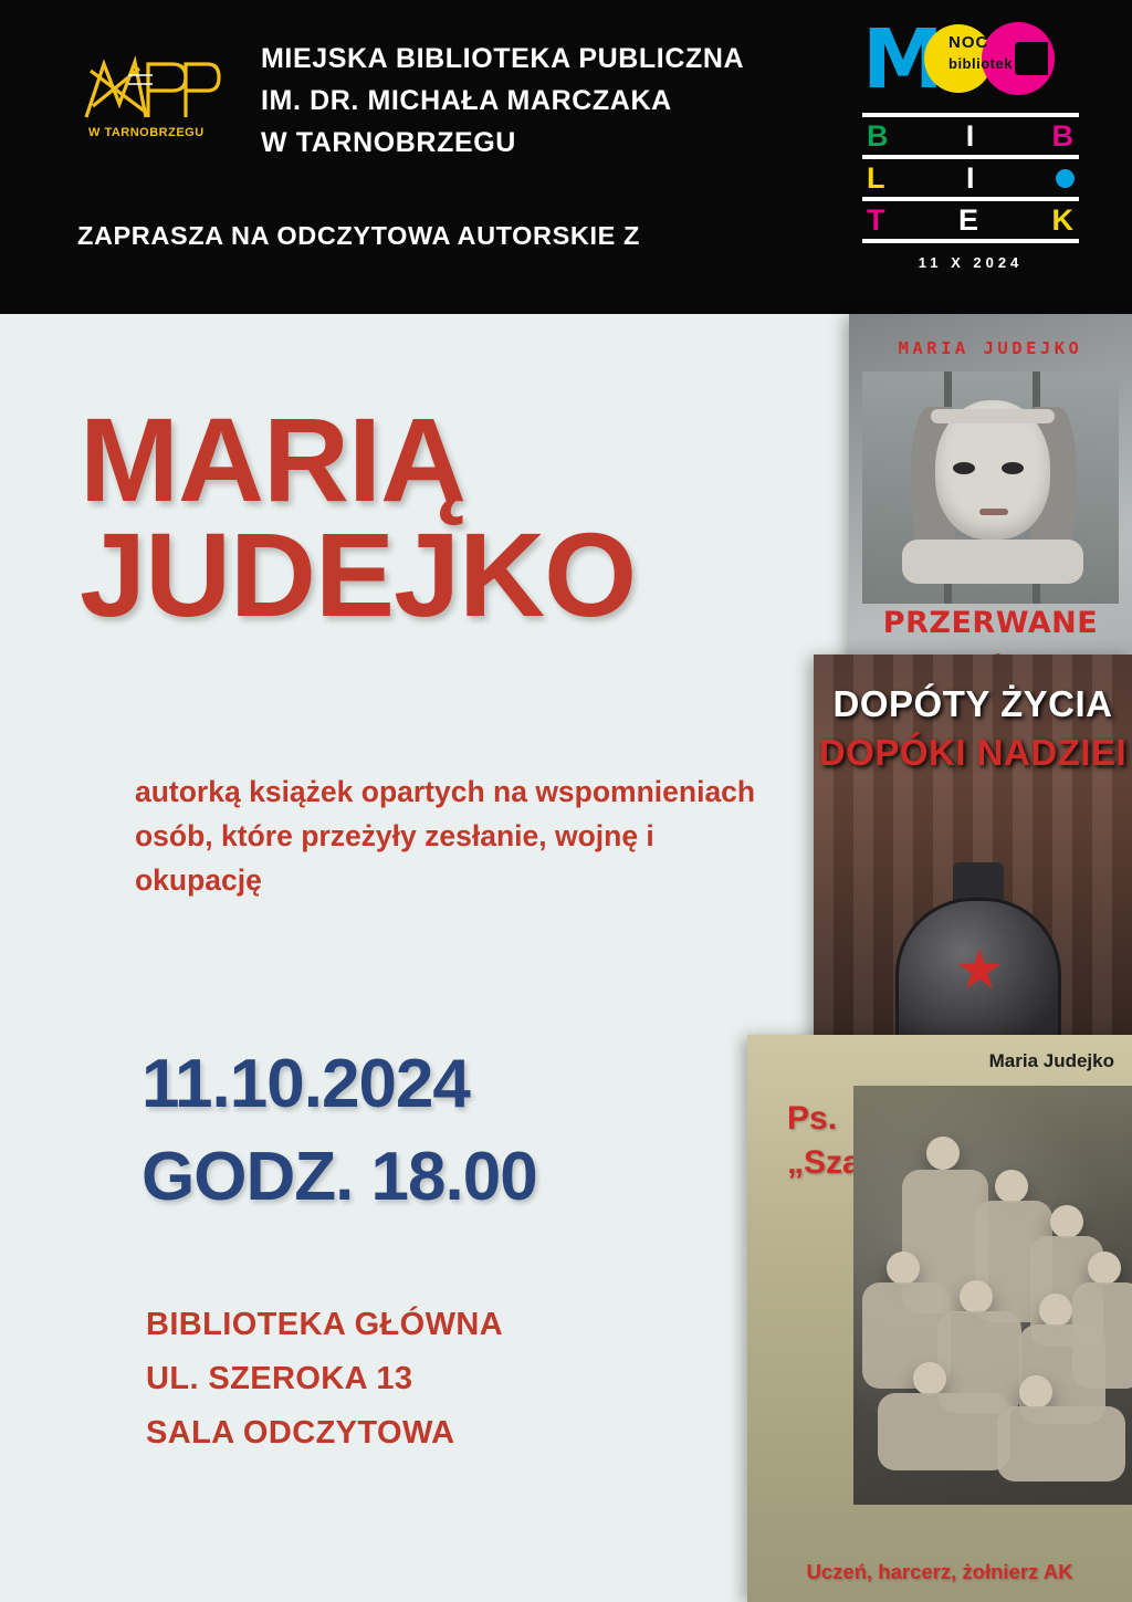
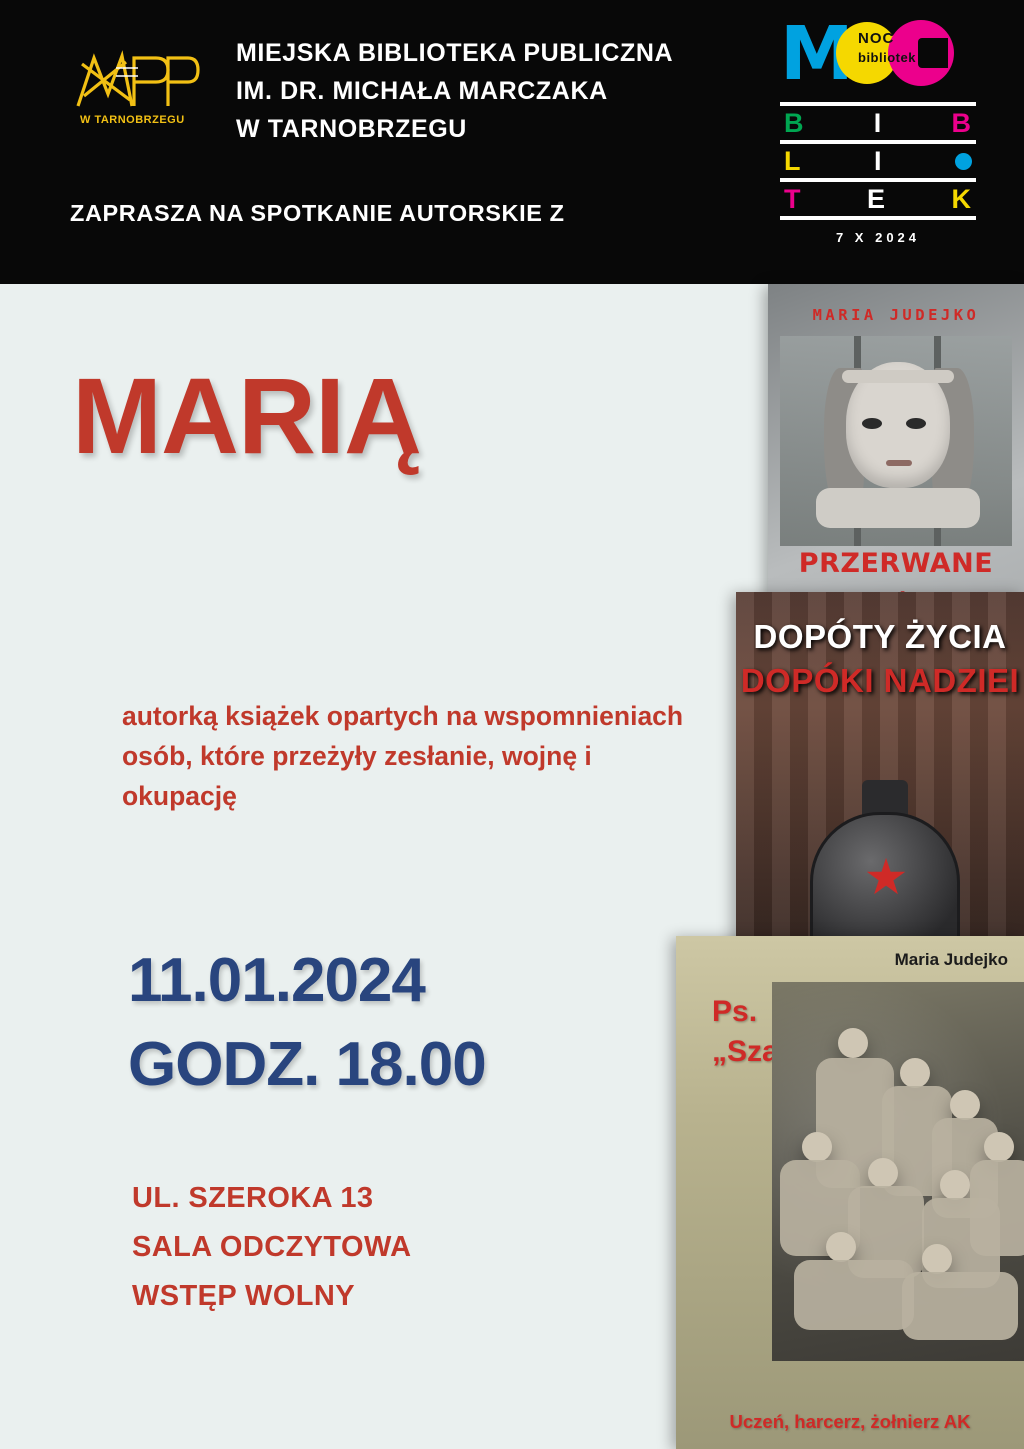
  W TARNOBRZEGU
  MIEJSKA BIBLIOTEKA PUBLICZNA
  IM. DR. MICHAŁA MARCZAKA
  W TARNOBRZEGU
- ZAPRASZA NA ODCZYTOWA AUTORSKIE Z
+ ZAPRASZA NA SPOTKANIE AUTORSKIE Z
  M
  NOC
  bibliotek
  B
  I
  B
  L
  I
  T
  E
  K
- 11 X 2024
+ 7 X 2024
  MARIĄ
- JUDEJKO
  autorką książek opartych na wspomnieniach osób, które przeżyły zesłanie, wojnę i okupację
- 11.10.2024
+ 11.01.2024
  GODZ. 18.00
- BIBLIOTEKA GŁÓWNA
  UL. SZEROKA 13
  SALA ODCZYTOWA
+ WSTĘP WOLNY
  MARIA JUDEJKO
  PRZERWANE
  DOPÓTY ŻYCIA
  DOPÓKI NADZIEI
  ★
  Maria Judejko
  Ps.
  Uczeń, harcerz, żołnierz AK
